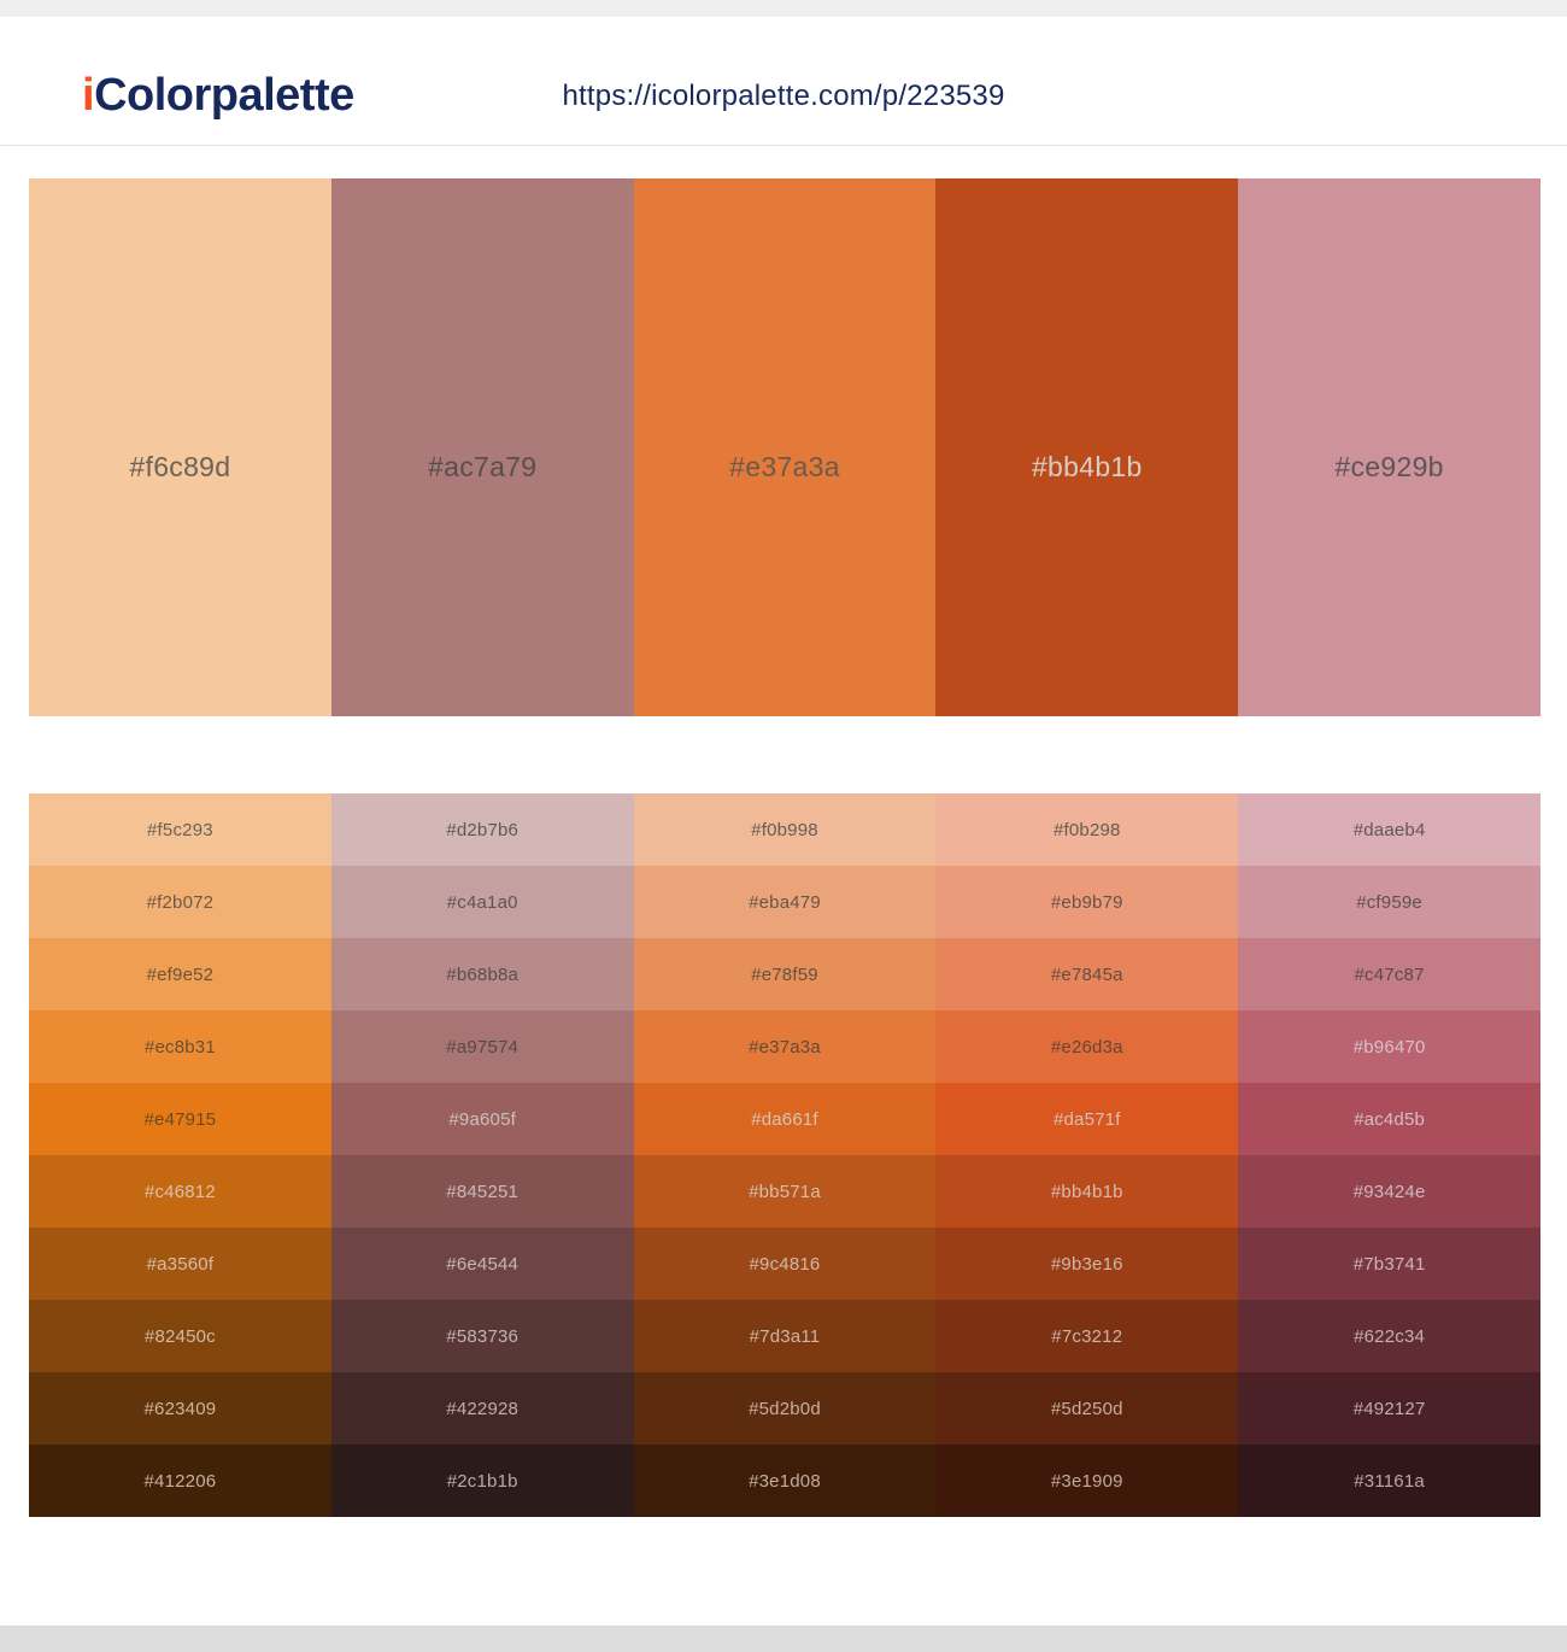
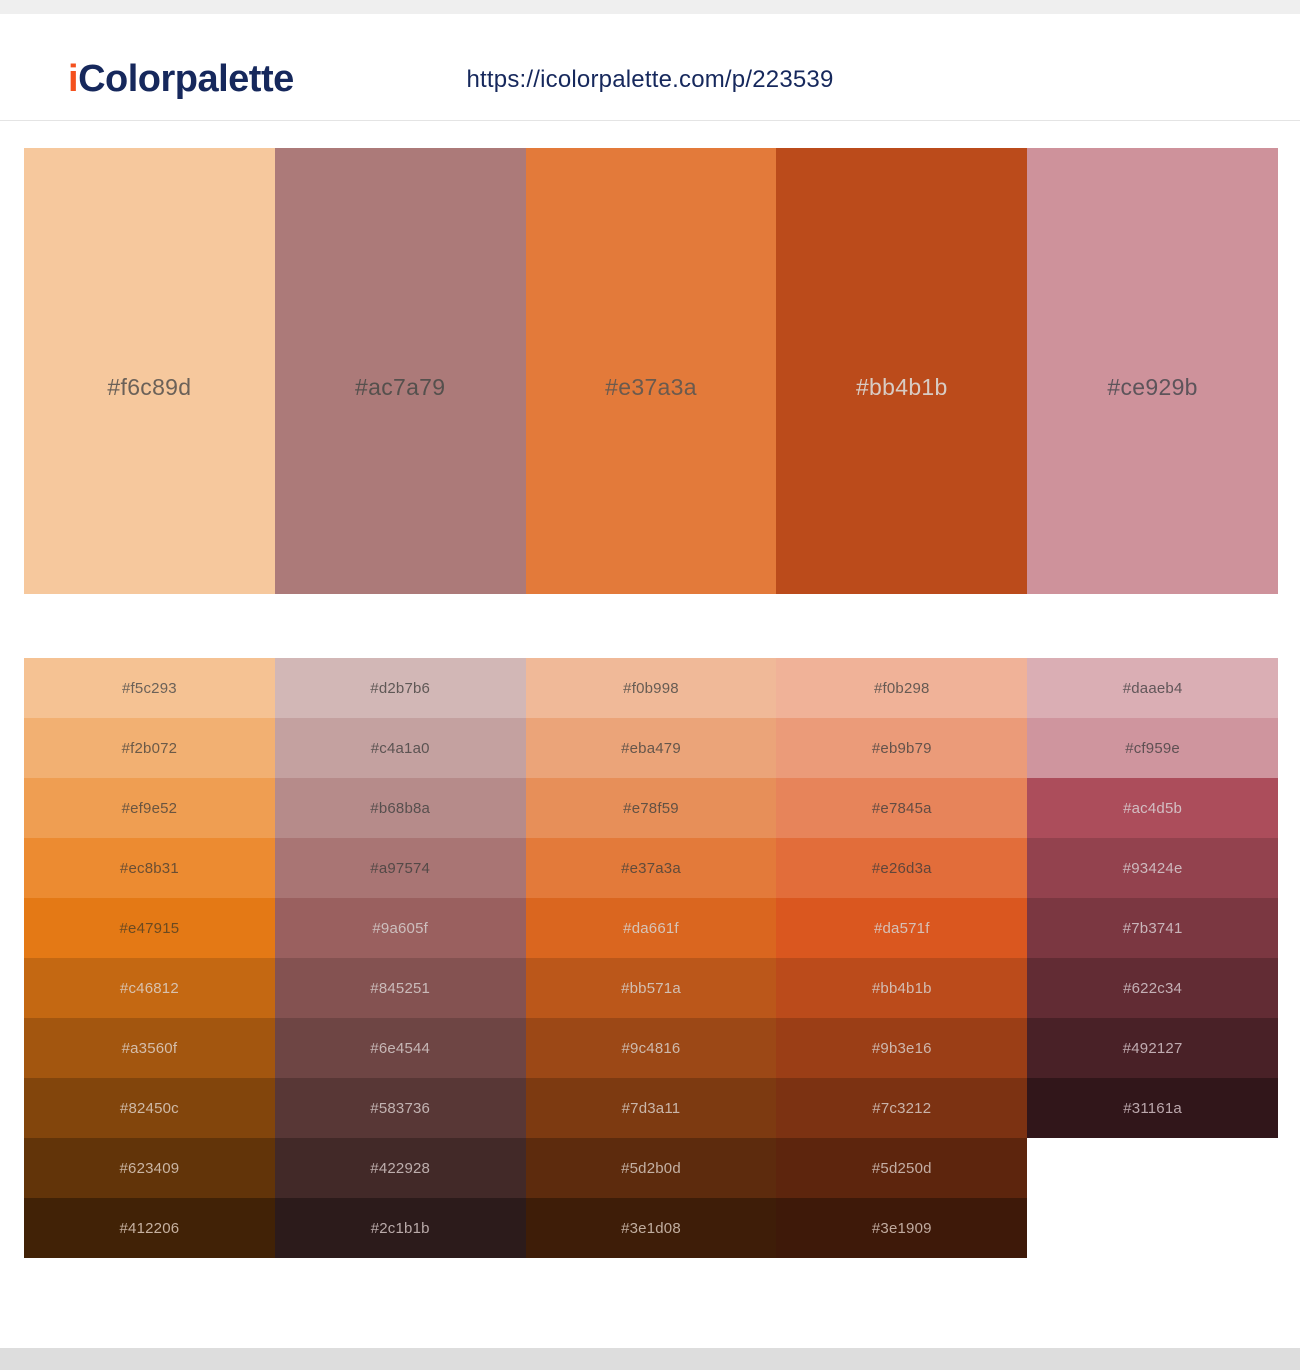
  iColorpalette
  https://icolorpalette.com/p/223539
  #f6c89d
  #ac7a79
  #e37a3a
  #bb4b1b
  #ce929b
  #f5c293
  #f2b072
  #ef9e52
  #ec8b31
  #e47915
  #c46812
  #a3560f
  #82450c
  #623409
  #412206
  #d2b7b6
  #c4a1a0
  #b68b8a
  #a97574
  #9a605f
  #845251
  #6e4544
  #583736
  #422928
  #2c1b1b
  #f0b998
  #eba479
  #e78f59
  #e37a3a
  #da661f
  #bb571a
  #9c4816
  #7d3a11
  #5d2b0d
  #3e1d08
  #f0b298
  #eb9b79
  #e7845a
  #e26d3a
  #da571f
  #bb4b1b
  #9b3e16
  #7c3212
  #5d250d
  #3e1909
  #daaeb4
  #cf959e
- #c47c87
- #b96470
  #ac4d5b
  #93424e
  #7b3741
  #622c34
  #492127
  #31161a
